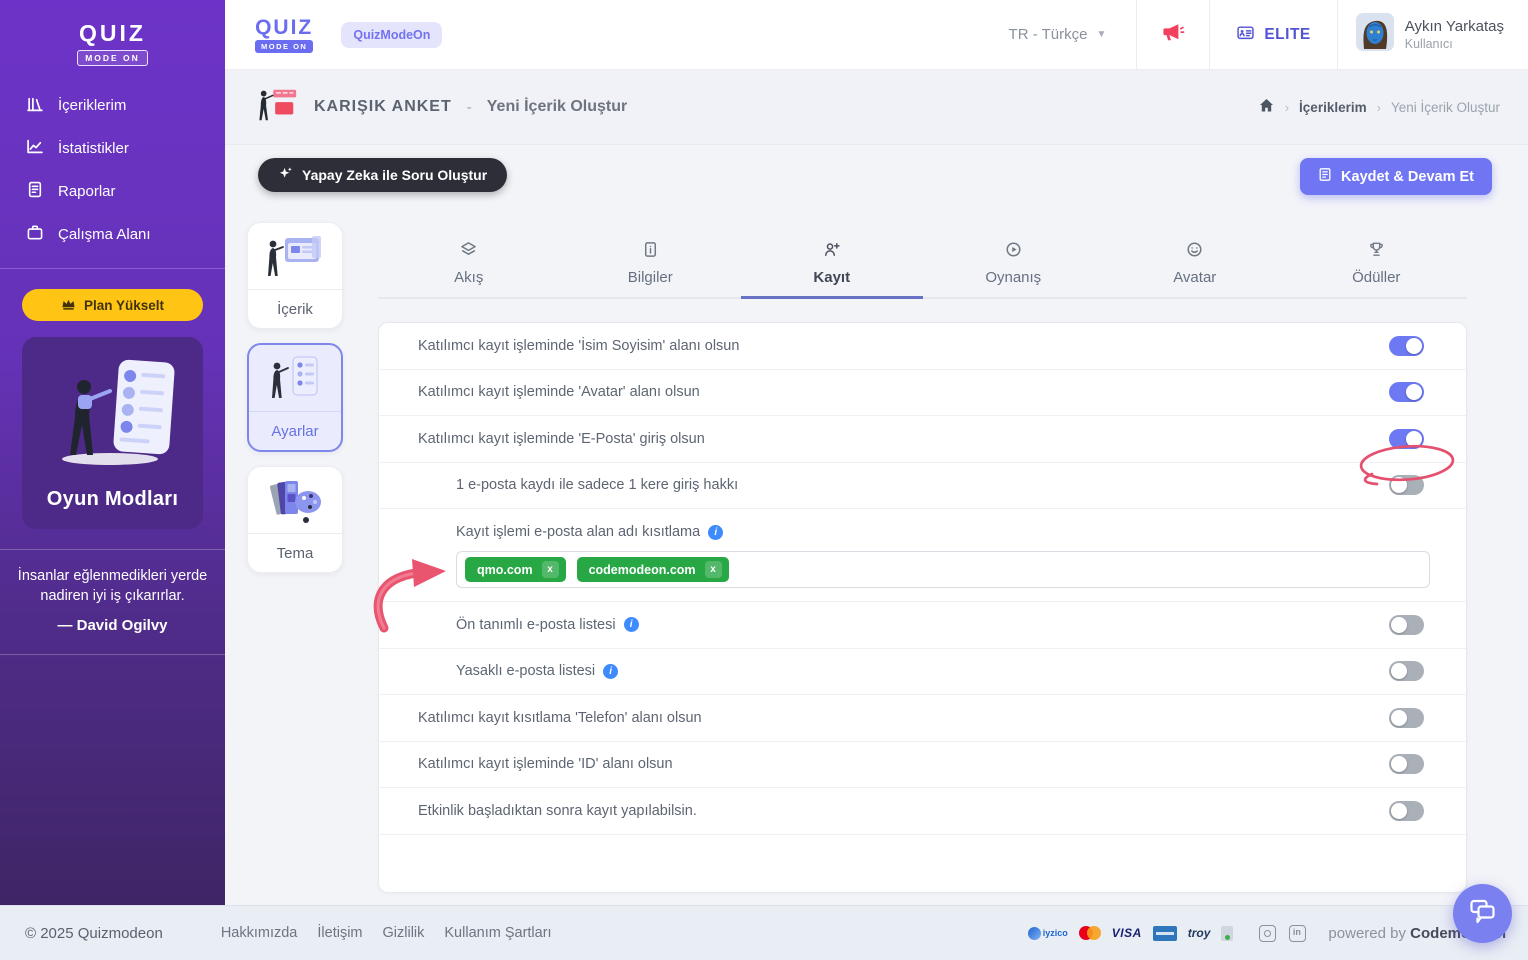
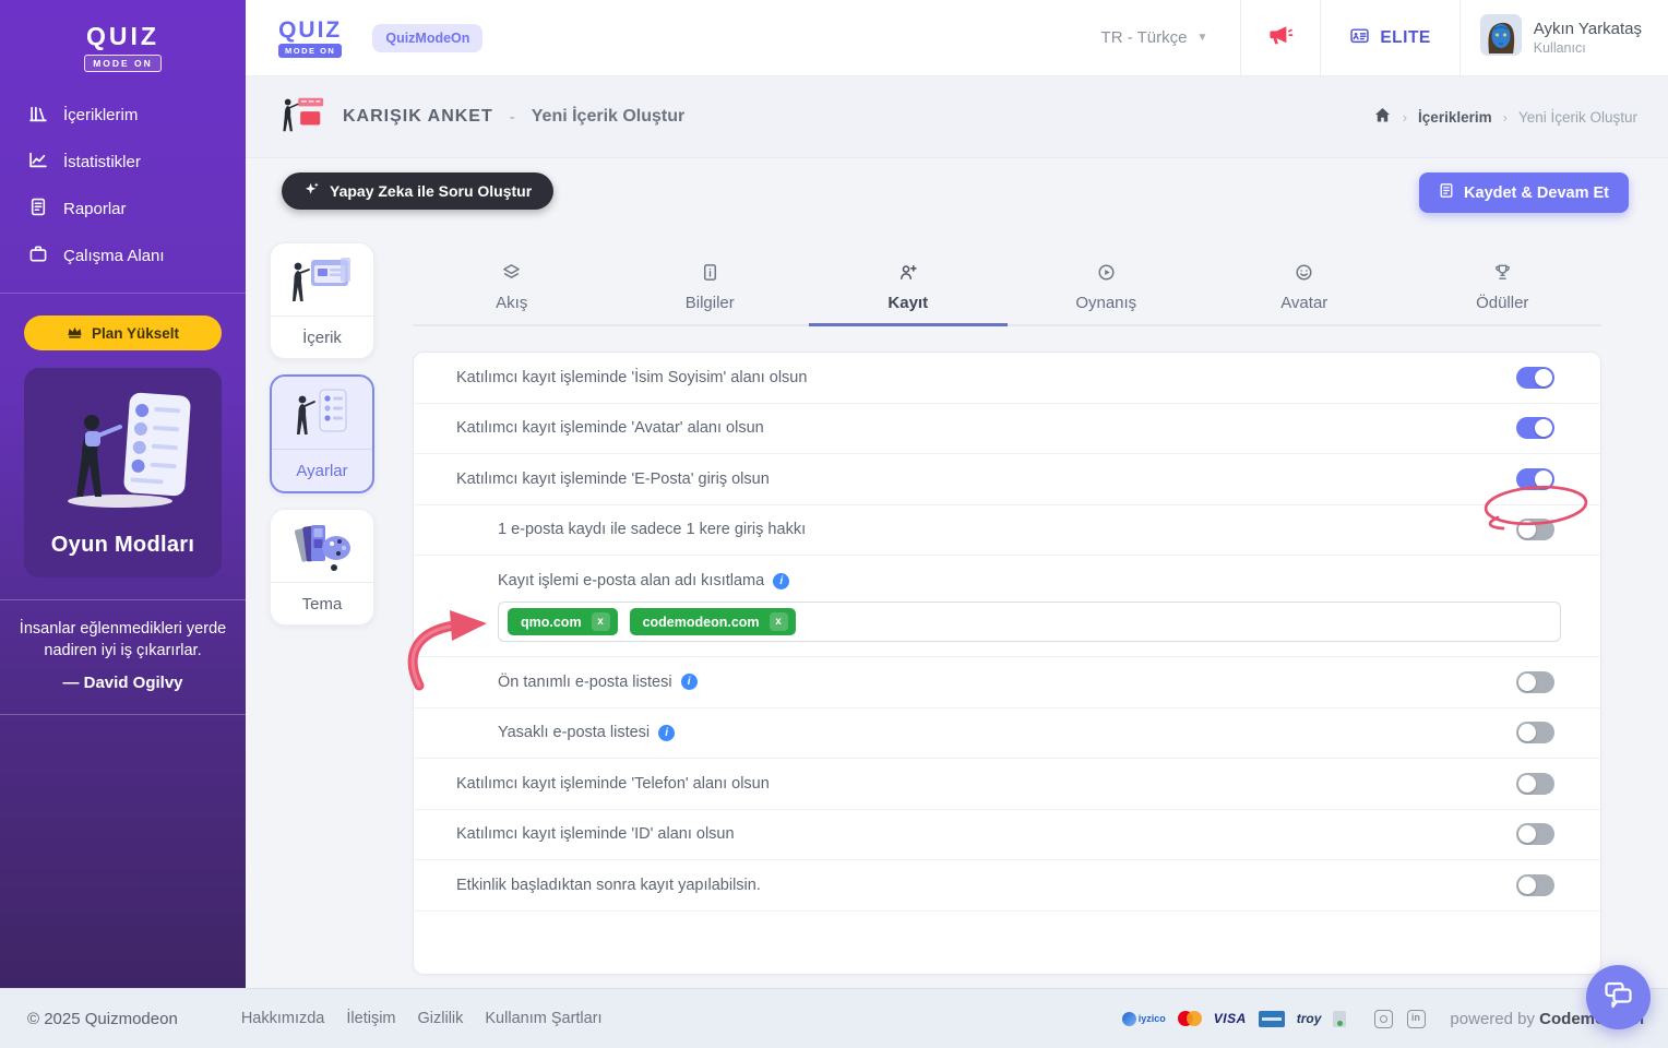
  QUIZ
  MODE ON
  İçeriklerim
  İstatistikler
  Raporlar
  Çalışma Alanı
  Plan Yükselt
  Oyun Modları
  İnsanlar eğlenmedikleri yerde nadiren iyi iş çıkarırlar.
  — David Ogilvy
  QUIZ
  MODE ON
  QuizModeOn
  TR - Türkçe
  ▼
  ELITE
  Aykın Yarkataş
  Kullanıcı
  KARIŞIK ANKET
  -
  Yeni İçerik Oluştur
  ›
  İçeriklerim
  ›
  Yeni İçerik Oluştur
  Yapay Zeka ile Soru Oluştur
  Kaydet & Devam Et
  İçerik
  Ayarlar
  Tema
  Akış
  Bilgiler
  Kayıt
  Oynanış
  Avatar
  Ödüller
  Katılımcı kayıt işleminde 'İsim Soyisim' alanı olsun
  Katılımcı kayıt işleminde 'Avatar' alanı olsun
  Katılımcı kayıt işleminde 'E-Posta' giriş olsun
  1 e-posta kaydı ile sadece 1 kere giriş hakkı
  Kayıt işlemi e-posta alan adı kısıtlama
  i
  qmo.com
  x
  codemodeon.com
  x
  Ön tanımlı e-posta listesi
  i
  Yasaklı e-posta listesi
  i
- Katılımcı kayıt kısıtlama 'Telefon' alanı olsun
+ Katılımcı kayıt işleminde 'Telefon' alanı olsun
  Katılımcı kayıt işleminde 'ID' alanı olsun
  Etkinlik başladıktan sonra kayıt yapılabilsin.
  © 2025 Quizmodeon
  Hakkımızda
  İletişim
  Gizlilik
  Kullanım Şartları
  iyzico
  VISA
  troy
  powered by Codem
